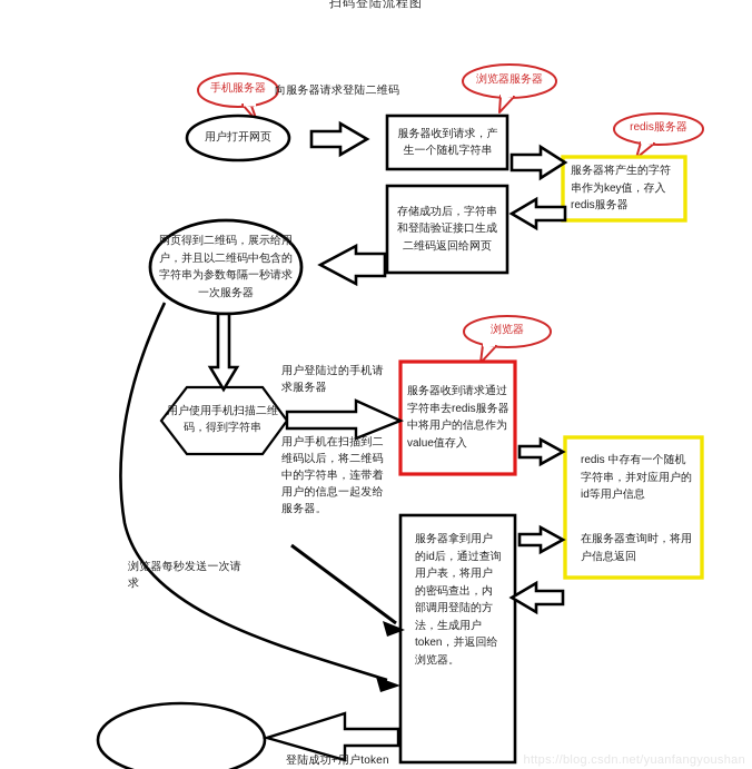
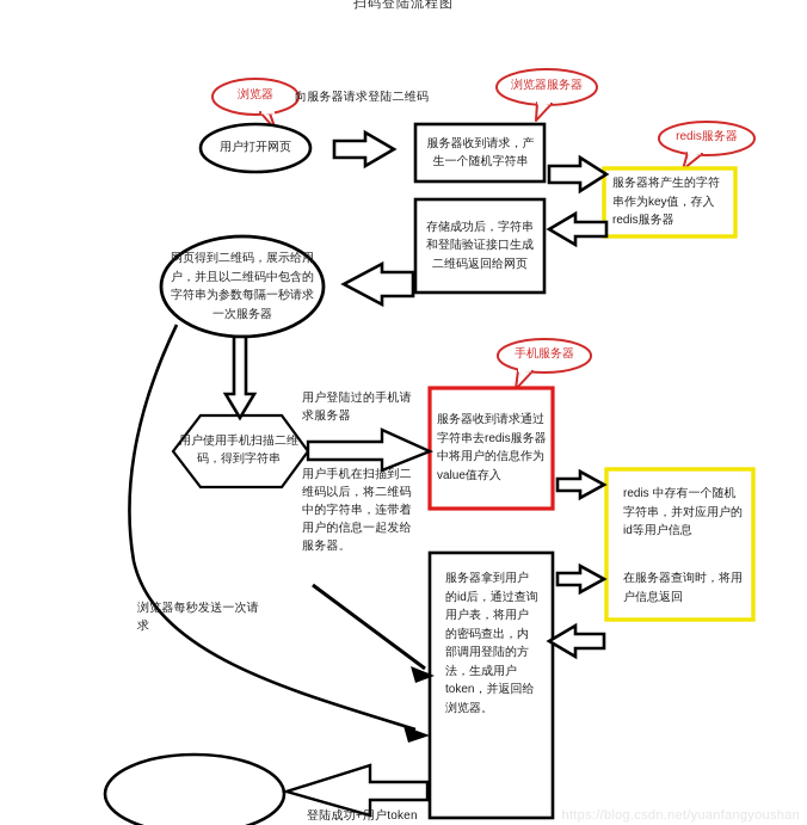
  扫码登陆流程图
- 手机服务器
+ 浏览器
  浏览器服务器
  redis服务器
- 浏览器
+ 手机服务器
  用户打开网页
  服务器收到请求，产生一个随机字符串
  服务器将产生的字符串作为key值，存入redis服务器
  存储成功后，字符串和登陆验证接口生成二维码返回给网页
  网页得到二维码，展示给用户，并且以二维码中包含的字符串为参数每隔一秒请求一次服务器
  用户使用手机扫描二维码，得到字符串
  服务器收到请求通过字符串去redis服务器中将用户的信息作为value值存入
  redis 中存有一个随机字符串，并对应用户的id等用户信息
  在服务器查询时，将用户信息返回
  服务器拿到用户的id后，通过查询用户表，将用户的密码查出，内部调用登陆的方法，生成用户token，并返回给浏览器。
  向服务器请求登陆二维码
  用户登陆过的手机请求服务器
  用户手机在扫描到二维码以后，将二维码中的字符串，连带着用户的信息一起发给服务器。
  浏览器每秒发送一次请求
  登陆成功+用户token
  https://blog.csdn.net/yuanfangyoushan
